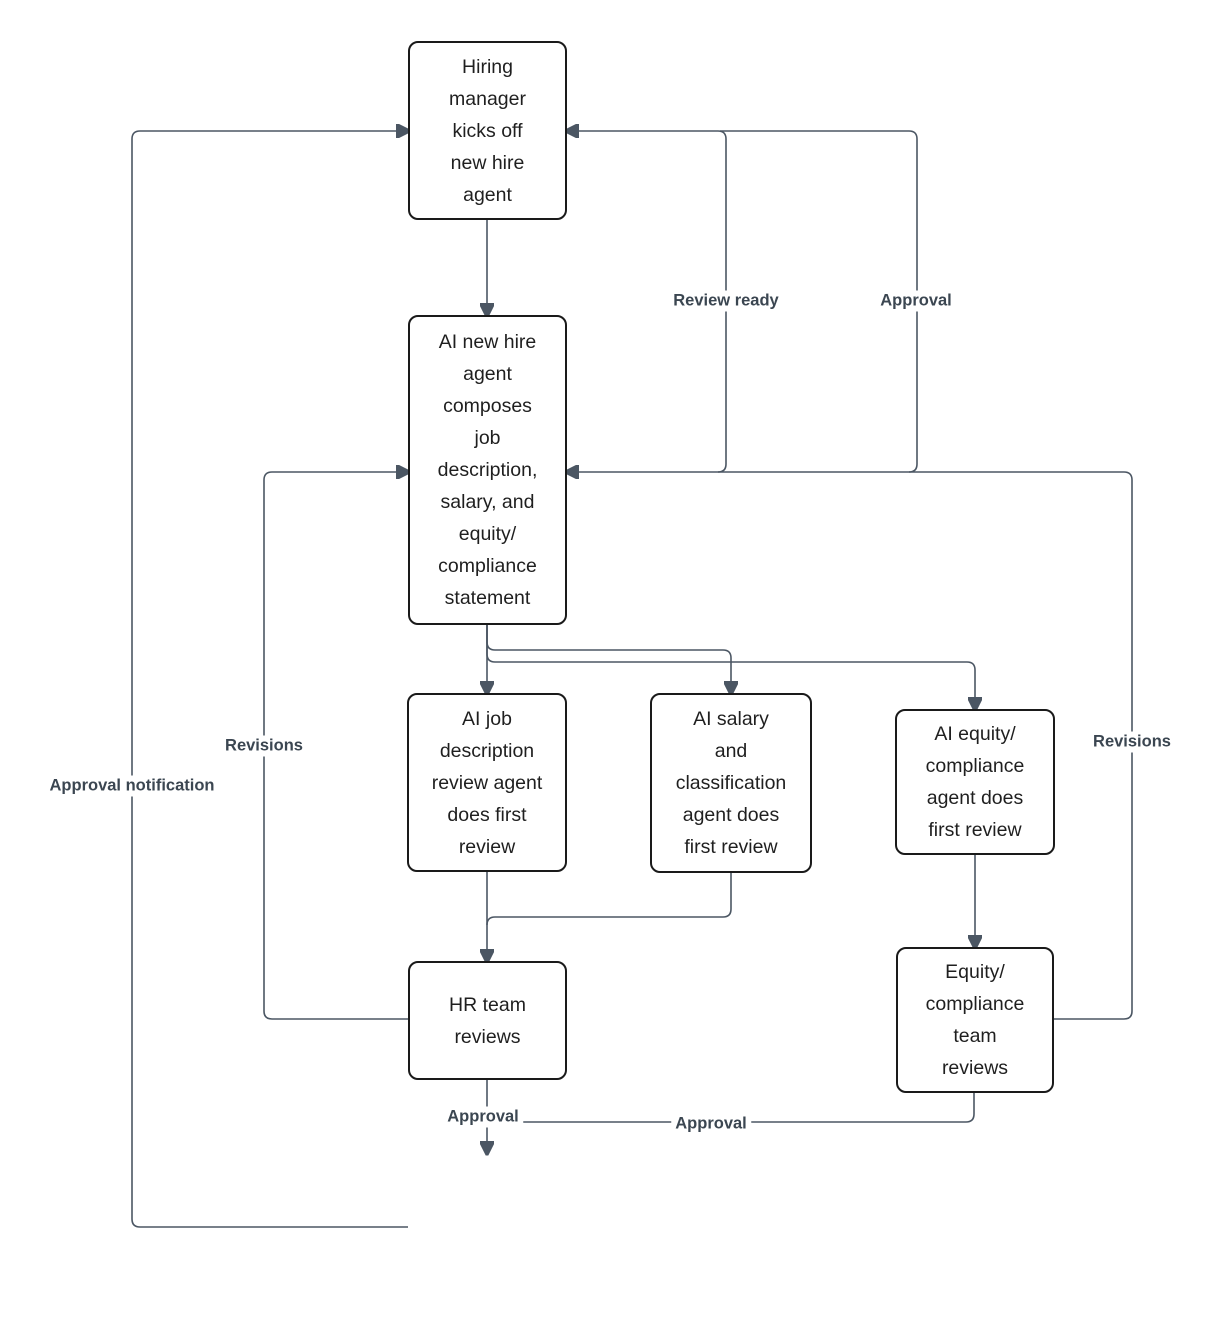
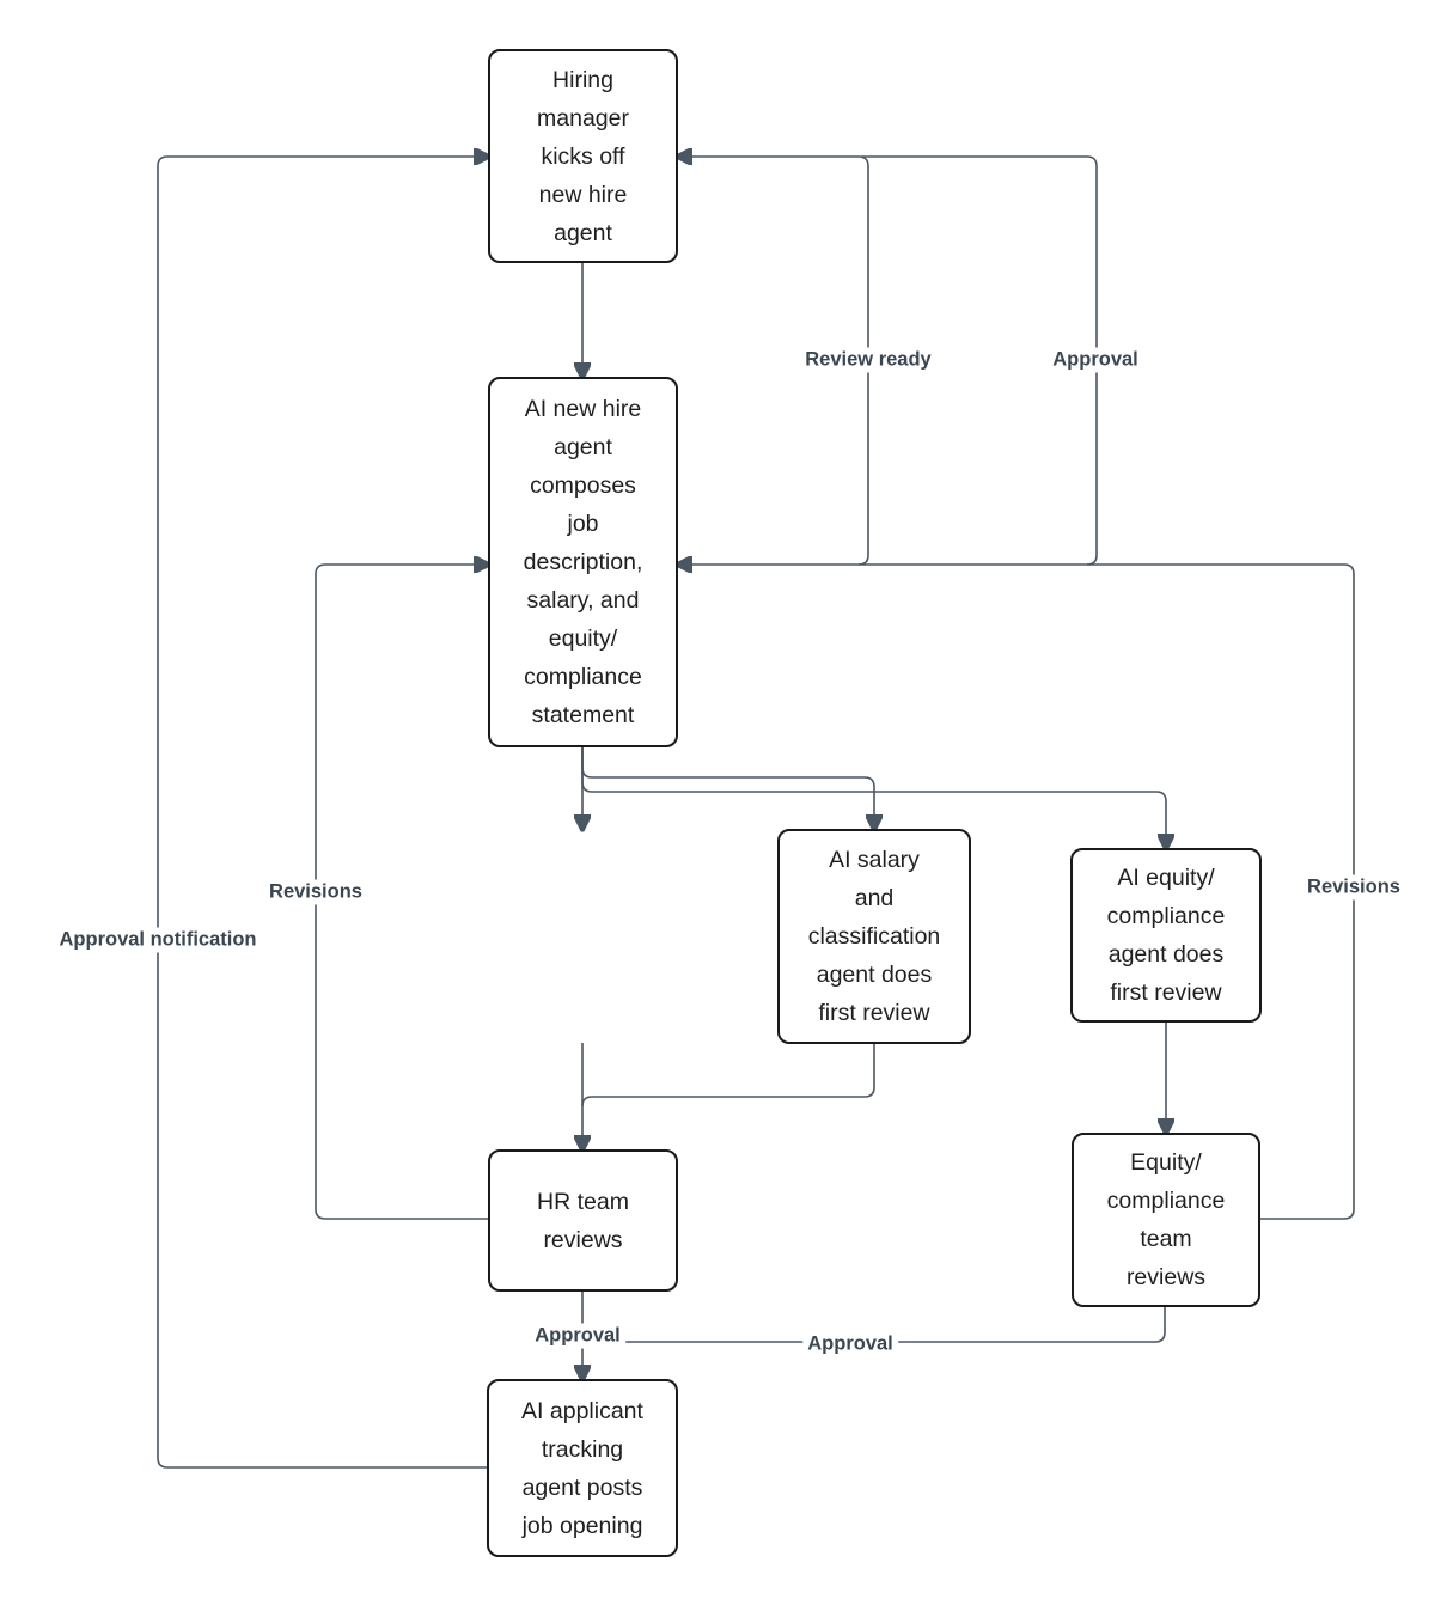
  Hiring
  manager
  kicks off
  new hire
  agent
  AI new hire
  agent
  composes
  job
  description,
  salary, and
  equity/
  compliance
  statement
- AI job
- description
- review agent
- does first
- review
  AI salary
  and
  classification
  agent does
  first review
  AI equity/
  compliance
  agent does
  first review
  HR team
  reviews
  Equity/
  compliance
  team
  reviews
+ AI applicant
+ tracking
+ agent posts
+ job opening
  Review ready
  Approval
  Revisions
  Revisions
  Approval notification
  Approval
  Approval
